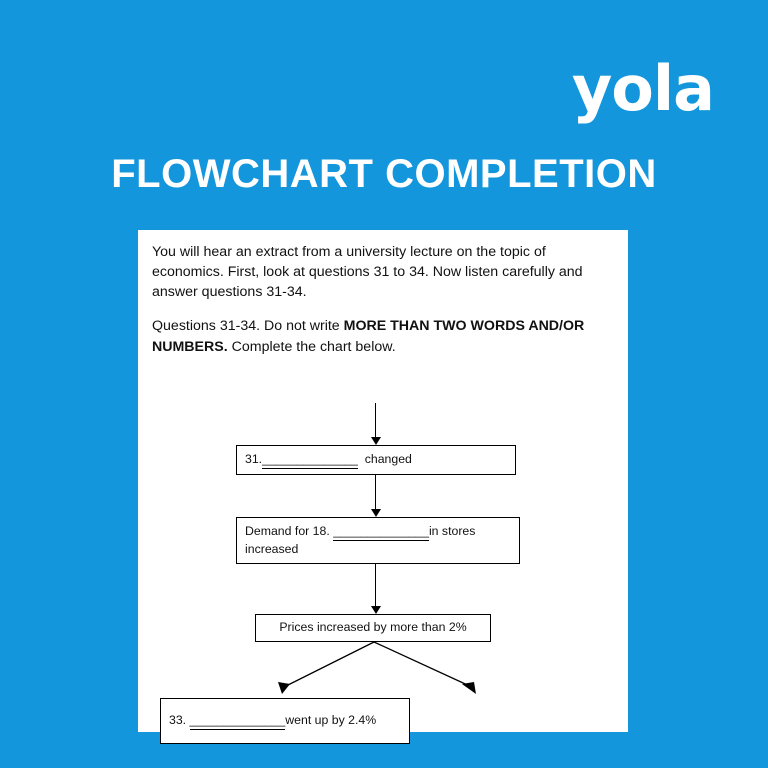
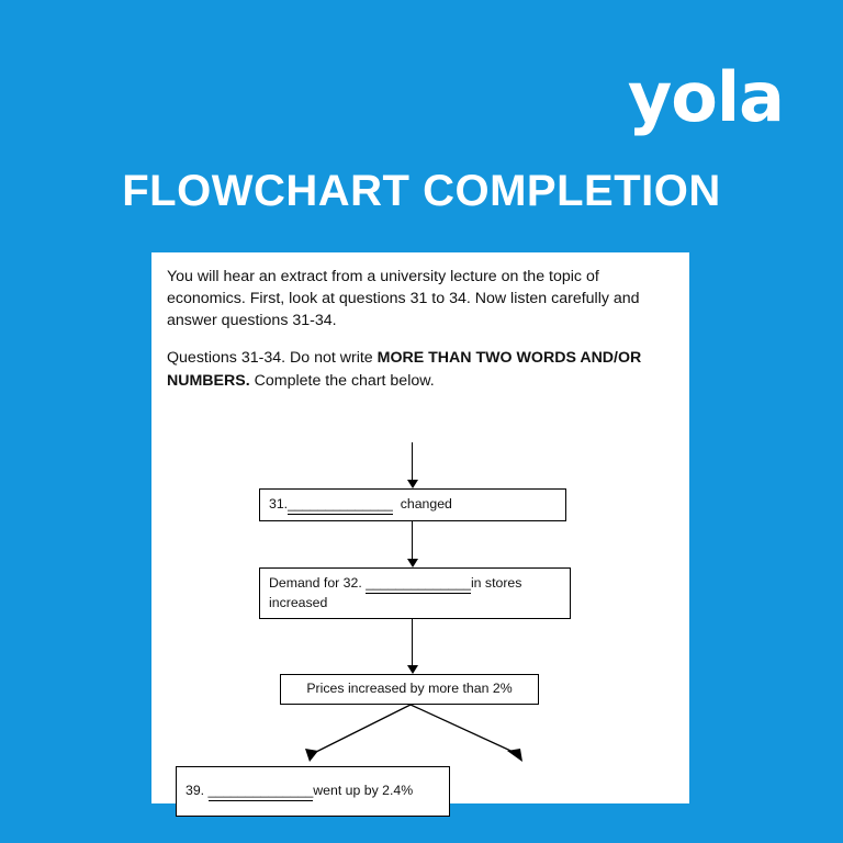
  yola
  FLOWCHART COMPLETION
  You will hear an extract from a university lecture on the topic of economics. First, look at questions 31 to 34. Now listen carefully and answer questions 31-34.
  Questions 31-34. Do not write MORE THAN TWO WORDS AND/OR NUMBERS. Complete the chart below.
  31.______________ changed
- Demand for 18. ______________in stores increased
+ Demand for 32. ______________in stores increased
  Prices increased by more than 2%
- 33. ______________went up by 2.4%
+ 39. ______________went up by 2.4%
